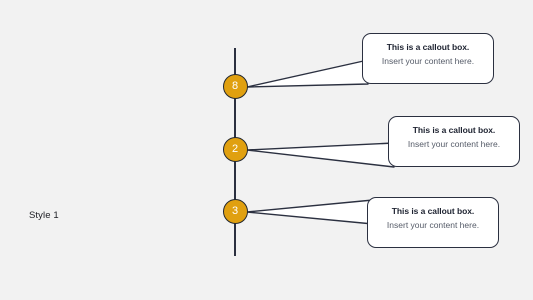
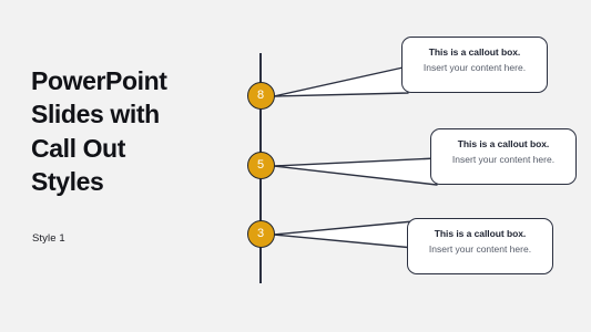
+ PowerPoint
+ Slides with
+ Call Out
+ Styles
  Style 1
  8
- 2
+ 5
  3
  This is a callout box.
  Insert your content here.
  This is a callout box.
  Insert your content here.
  This is a callout box.
  Insert your content here.
